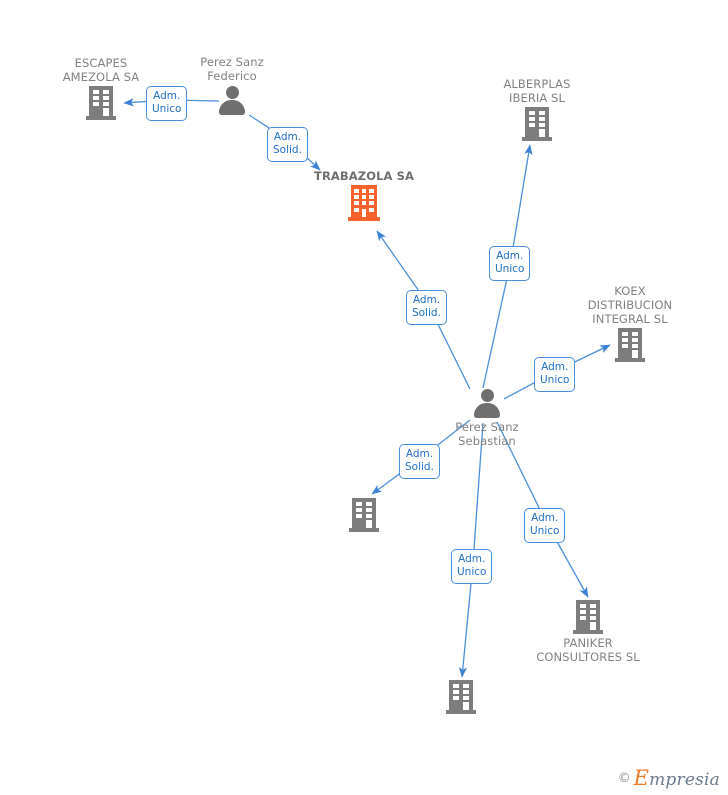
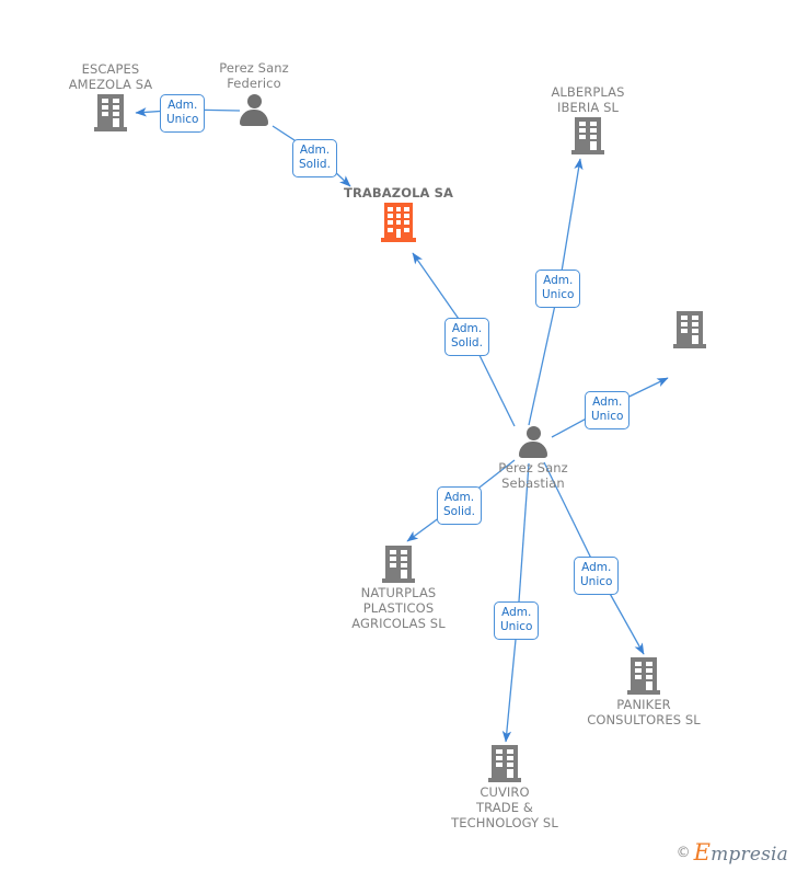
  ESCAPES
  AMEZOLA SA
  Perez Sanz
  Federico
  TRABAZOLA SA
  ALBERPLAS
  IBERIA SL
- KOEX
- DISTRIBUCION
- INTEGRAL SL
  Perez Sanz
  Sebastian
+ NATURPLAS
+ PLASTICOS
+ AGRICOLAS SL
  PANIKER
  CONSULTORES SL
+ CUVIRO
+ TRADE &
+ TECHNOLOGY SL
  Adm.
  Unico
  Adm.
  Solid.
  Adm.
  Solid.
  Adm.
  Unico
  Adm.
  Unico
  Adm.
  Solid.
  Adm.
  Unico
  Adm.
  Unico
  ©
  Empresia
